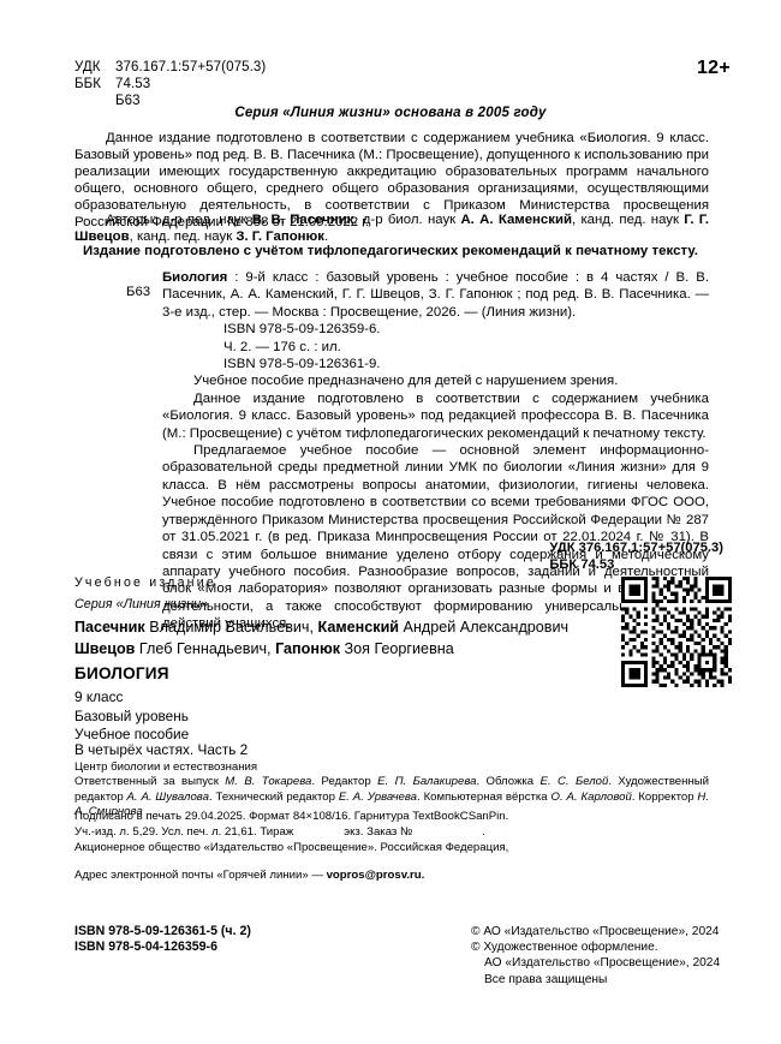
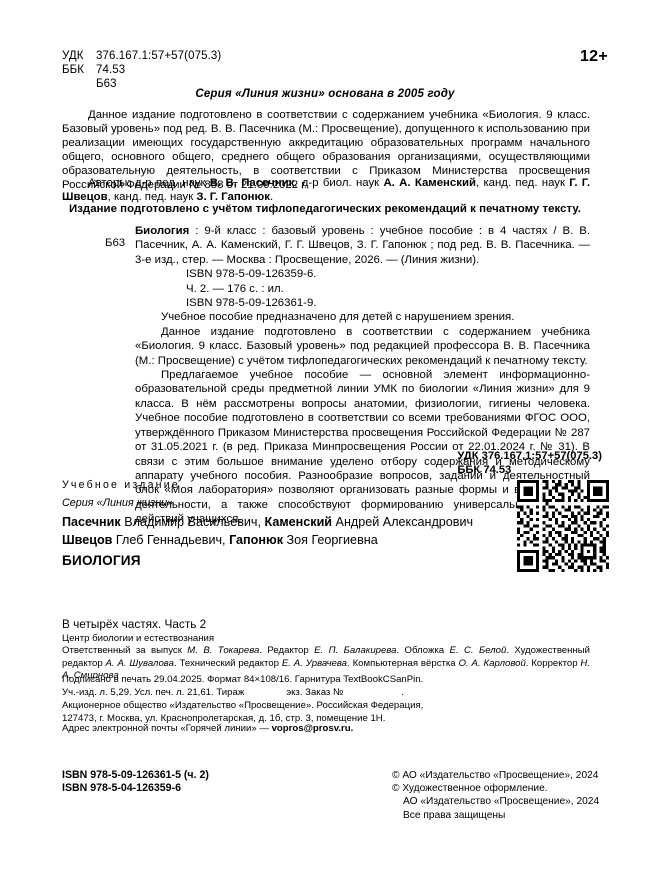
  УДК
  376.167.1:57+57(075.3)
  ББК
  74.53
  Б63
  12+
  Серия «Линия жизни» основана в 2005 году
  Данное издание подготовлено в соответствии с содержанием учебника «Биология. 9 класс. Базовый уровень» под ред. В. В. Пасечника (М.: Просвещение), допущенного к использованию при реализации имеющих государственную аккредитацию образовательных программ начального общего, основного общего, среднего общего образования организациями, осуществляющими образовательную деятельность, в соответствии с Приказом Министерства просвещения Российской Федерации № 858 от 21.09.2022 г.
  Авторы: д-р пед. наук В. В. Пасечник, д-р биол. наук А. А. Каменский, канд. пед. наук Г. Г. Швецов, канд. пед. наук З. Г. Гапонюк.
  Издание подготовлено с учётом тифлопедагогических рекомендаций к печатному тексту.
  Б63
  Биология : 9-й класс : базовый уровень : учебное пособие : в 4 частях / В. В. Пасечник, А. А. Каменский, Г. Г. Швецов, З. Г. Гапонюк ; под ред. В. В. Пасечника. — 3-е изд., стер. — Москва : Просвещение, 2026. — (Линия жизни).
  ISBN 978-5-09-126359-6.
  Ч. 2. — 176 с. : ил.
  ISBN 978-5-09-126361-9.
  Учебное пособие предназначено для детей с нарушением зрения.
  Данное издание подготовлено в соответствии с содержанием учебника «Биология. 9 класс. Базовый уровень» под редакцией профессора В. В. Пасечника (М.: Просвещение) с учётом тифлопедагогических рекомендаций к печатному тексту.
  Предлагаемое учебное пособие — основной элемент информационно-образовательной среды предметной линии УМК по биологии «Линия жизни» для 9 класса. В нём рассмотрены вопросы анатомии, физиологии, гигиены человека. Учебное пособие подготовлено в соответствии со всеми требованиями ФГОС ООО, утверждённого Приказом Министерства просвещения Российской Федерации № 287 от 31.05.2021 г. (в ред. Приказа Минпросвещения России от 22.01.2024 г. № 31). В связи с этим большое внимание уделено отбору содержания и методическому аппарату учебного пособия. Разнообразие вопросов, заданий и деятельностный блок «Моя лаборатория» позволяют организовать разные формы и деятельности, а также способствуют формированию универсаль действий учащихся.
  УДК 376.167.1:57+57(075.3)
  ББК 74.53
  Учебное издание
  Серия «Линия жизни»
  Пасечник Владимир Васильевич, Каменский Андрей Александрович
  Швецов Глеб Геннадьевич, Гапонюк Зоя Георгиевна
  БИОЛОГИЯ
- 9 класс
- Базовый уровень
- Учебное пособие
  В четырёх частях. Часть 2
  Центр биологии и естествознания
  Ответственный за выпуск М. В. Токарева. Редактор Е. П. Балакирева. Обложка Е. С. Белой. Художественный редактор А. А. Шувалова. Технический редактор Е. А. Урвачева. Компьютерная вёрстка О. А. Карловой. Корректор Н. А. Смирнова
  Подписано в печать 29.04.2025. Формат 84×108/16. Гарнитура TextBookCSanPin.
  Уч.-изд. л. 5,29. Усл. печ. л. 21,61. Тираж экз. Заказ № .
  Акционерное общество «Издательство «Просвещение». Российская Федерация,
+ 127473, г. Москва, ул. Краснопролетарская, д. 1б, стр. 3, помещение 1Н.
  Адрес электронной почты «Горячей линии» — vopros@prosv.ru.
  ISBN 978-5-09-126361-5 (ч. 2)
  ISBN 978-5-04-126359-6
  © АО «Издательство «Просвещение», 2024
  © Художественное оформление.
  АО «Издательство «Просвещение», 2024
  Все права защищены
